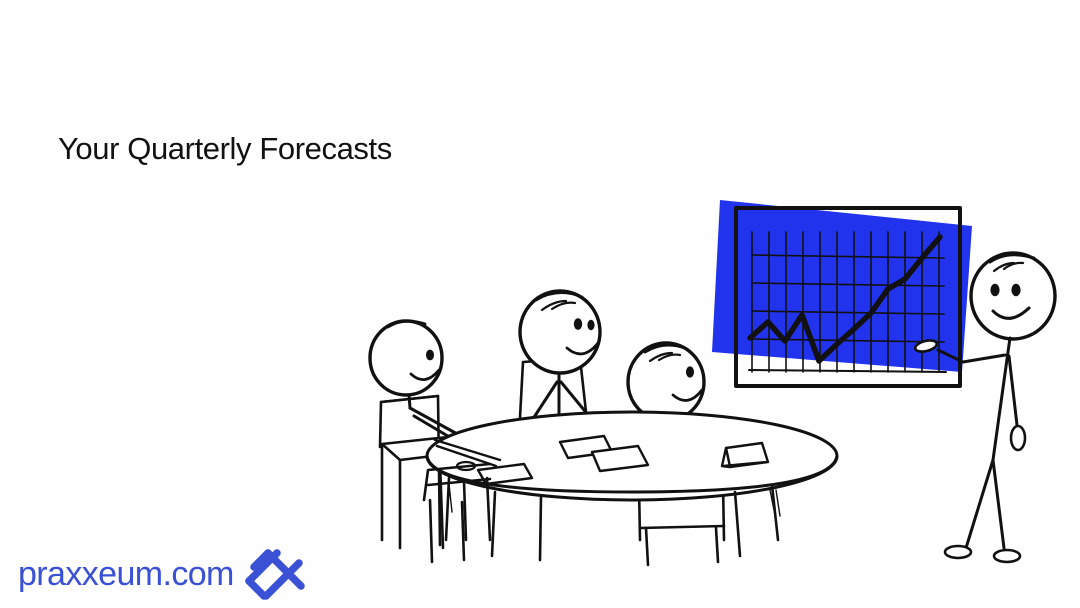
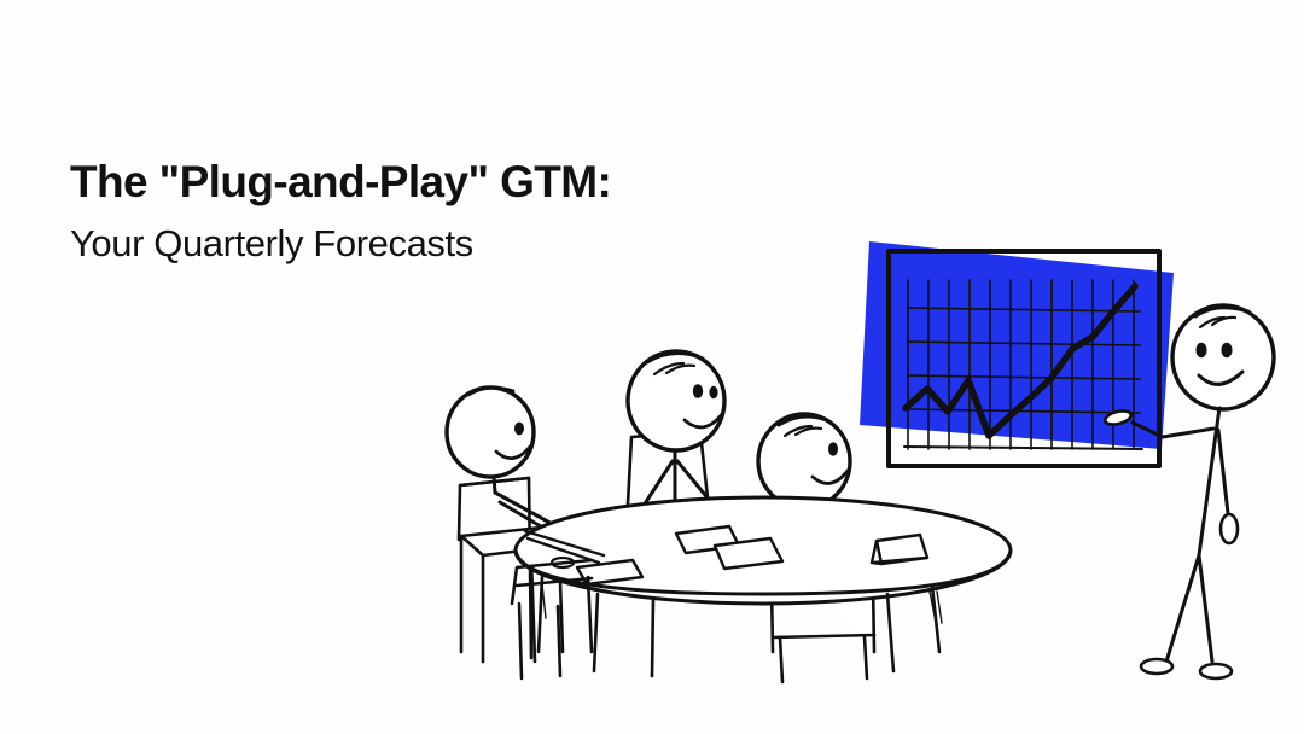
+ The "Plug-and-Play" GTM:
  Your Quarterly Forecasts
- praxxeum.com
